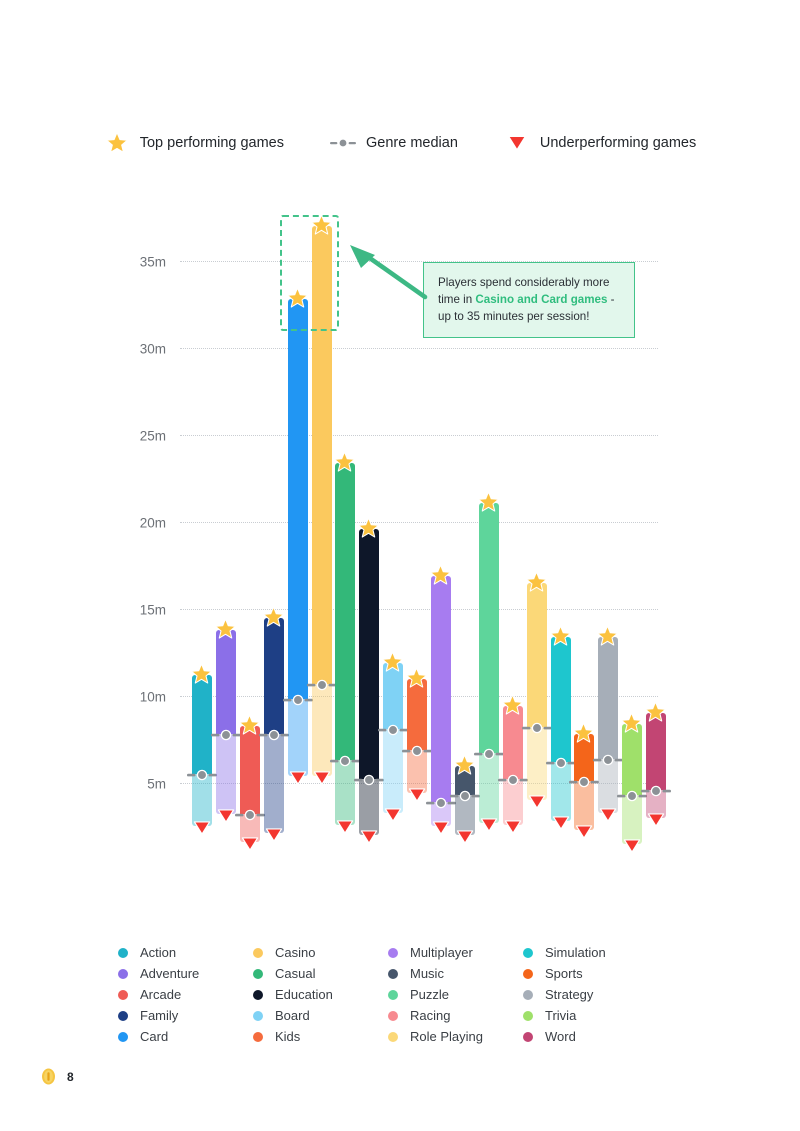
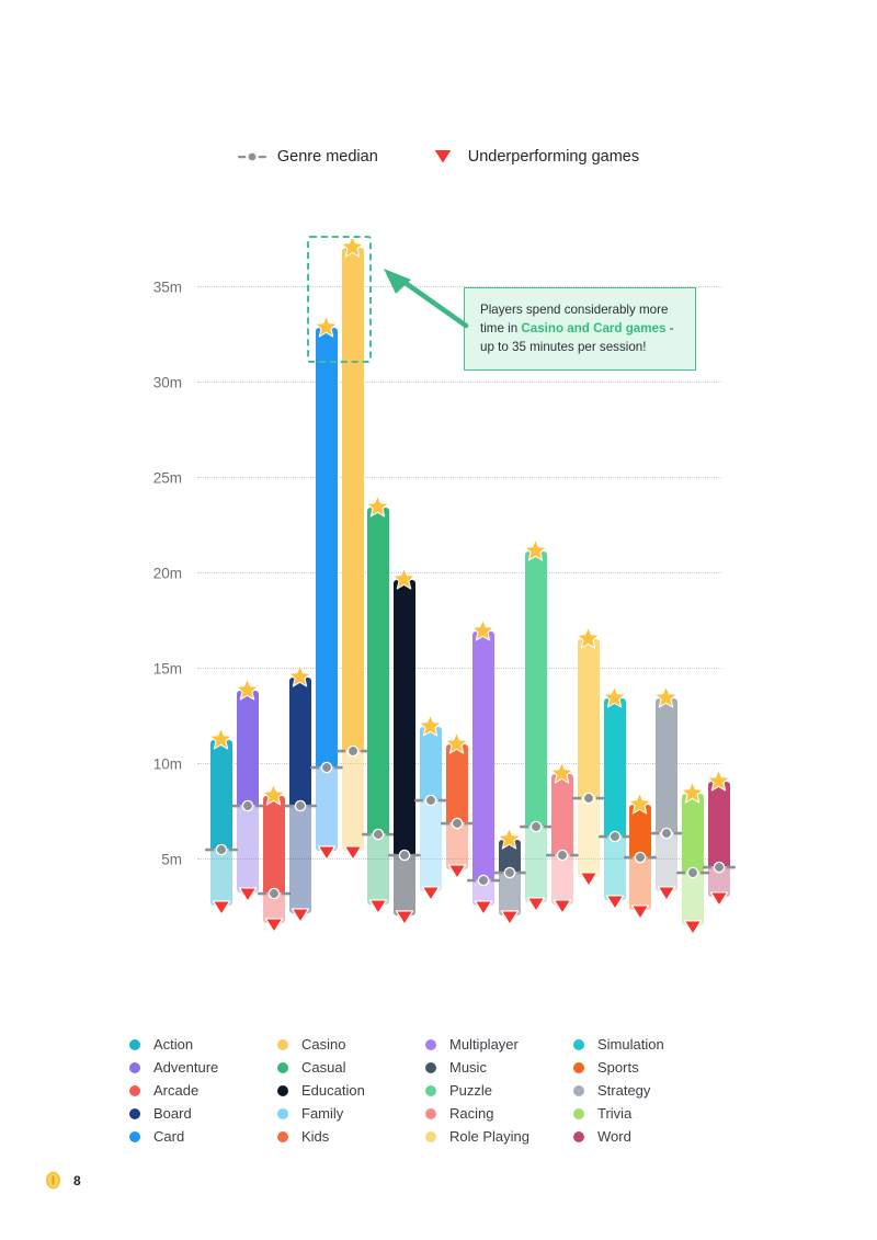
- Top performing games
  Genre median
  Underperforming games
  5m
  10m
  15m
  20m
  25m
  30m
  35m
  Players spend considerably more time in Casino and Card games - up to 35 minutes per session!
  Action
  Adventure
  Arcade
- Family
+ Board
  Card
  Casino
  Casual
  Education
- Board
+ Family
  Kids
  Multiplayer
  Music
  Puzzle
  Racing
  Role Playing
  Simulation
  Sports
  Strategy
  Trivia
  Word
  8
